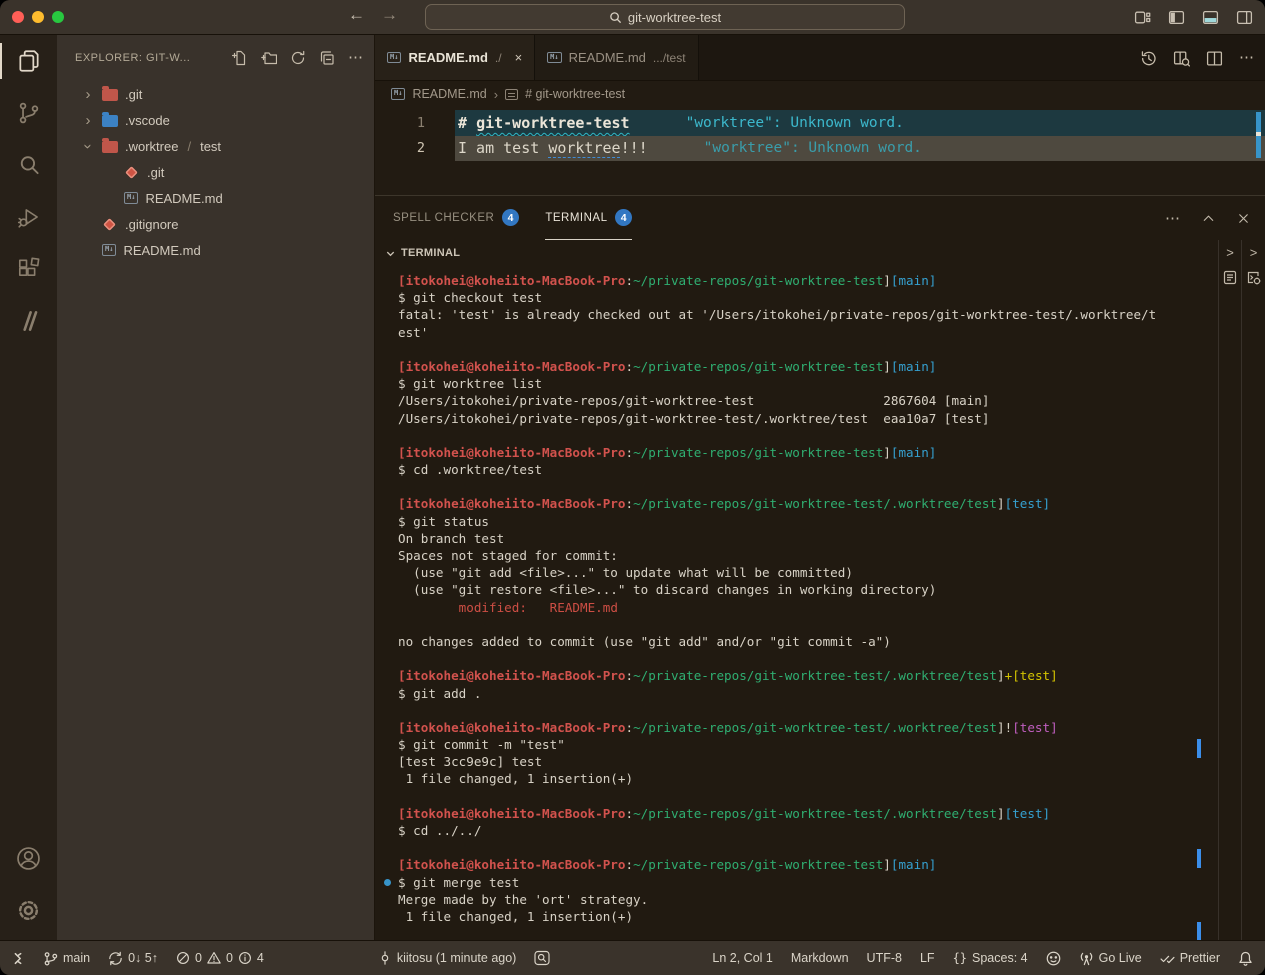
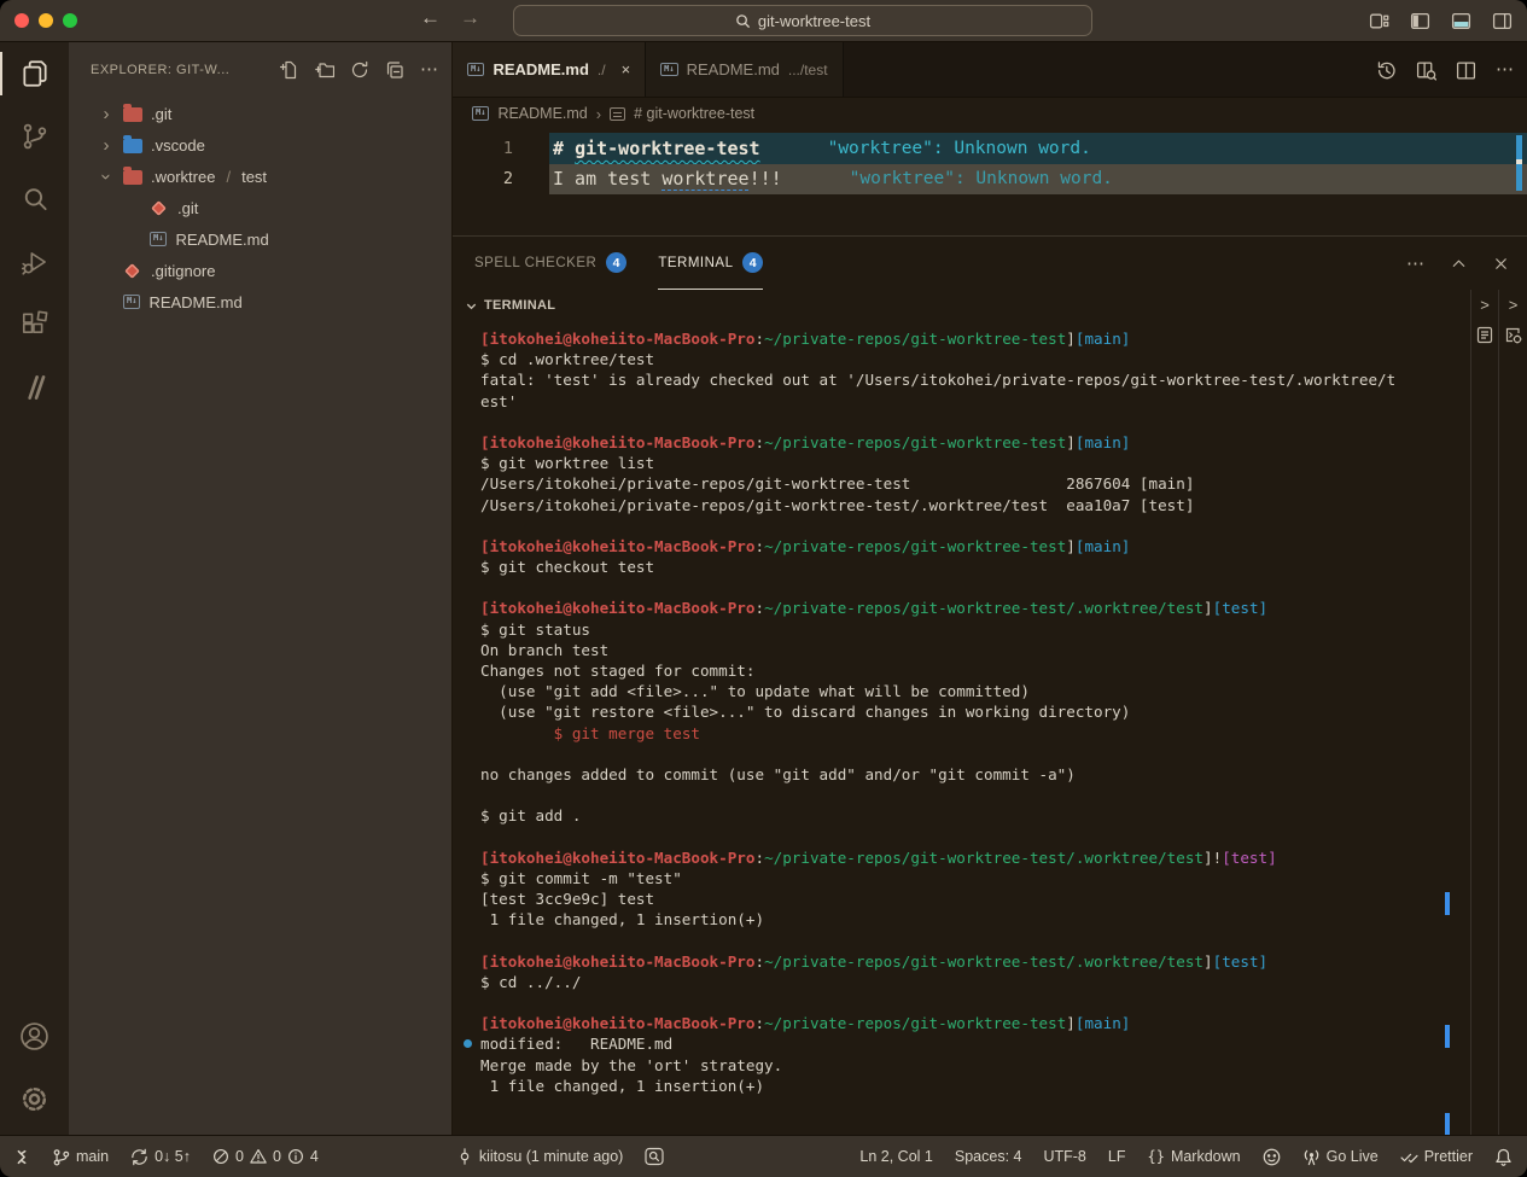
  ←
  →
  git-worktree-test
  EXPLORER: GIT-W...
  ⋯
  ›
  .git
  ›
  .vscode
  .worktree
  /
  test
  .git
  README.md
  .gitignore
  README.md
  README.md
  ./
  ×
  README.md
  .../test
  ⋯
  README.md
  ›
  # git-worktree-test
  1
  #
  git-worktree-test
  "worktree": Unknown word.
  2
  I am test
  worktree
  !!!
  "worktree": Unknown word.
  SPELL CHECKER
  4
  TERMINAL
  4
  ⋯
  TERMINAL
  [itokohei@koheiito-MacBook-Pro:~/private-repos/git-worktree-test][main]
- $ git checkout test
+ $ cd .worktree/test
  fatal: 'test' is already checked out at '/Users/itokohei/private-repos/git-worktree-test/.worktree/t
  est'
  [itokohei@koheiito-MacBook-Pro:~/private-repos/git-worktree-test][main]
  $ git worktree list
  /Users/itokohei/private-repos/git-worktree-test 2867604 [main]
  /Users/itokohei/private-repos/git-worktree-test/.worktree/test eaa10a7 [test]
  [itokohei@koheiito-MacBook-Pro:~/private-repos/git-worktree-test][main]
- $ cd .worktree/test
+ $ git checkout test
  [itokohei@koheiito-MacBook-Pro:~/private-repos/git-worktree-test/.worktree/test][test]
  $ git status
  On branch test
- Spaces not staged for commit:
+ Changes not staged for commit:
  (use "git add <file>..." to update what will be committed)
  (use "git restore <file>..." to discard changes in working directory)
- modified: README.md
+ $ git merge test
  no changes added to commit (use "git add" and/or "git commit -a")
- [itokohei@koheiito-MacBook-Pro:~/private-repos/git-worktree-test/.worktree/test]+[test]
  $ git add .
  [itokohei@koheiito-MacBook-Pro:~/private-repos/git-worktree-test/.worktree/test]![test]
  $ git commit -m "test"
  [test 3cc9e9c] test
  1 file changed, 1 insertion(+)
  [itokohei@koheiito-MacBook-Pro:~/private-repos/git-worktree-test/.worktree/test][test]
  $ cd ../../
  [itokohei@koheiito-MacBook-Pro:~/private-repos/git-worktree-test][main]
- $ git merge test
+ modified: README.md
  Merge made by the 'ort' strategy.
  1 file changed, 1 insertion(+)
  >
  >
  main
  0↓ 5↑
  0
  0
  4
  kiitosu (1 minute ago)
  Ln 2, Col 1
- Markdown
+ Spaces: 4
  UTF-8
  LF
  {}
- Spaces: 4
+ Markdown
  Go Live
  Prettier
